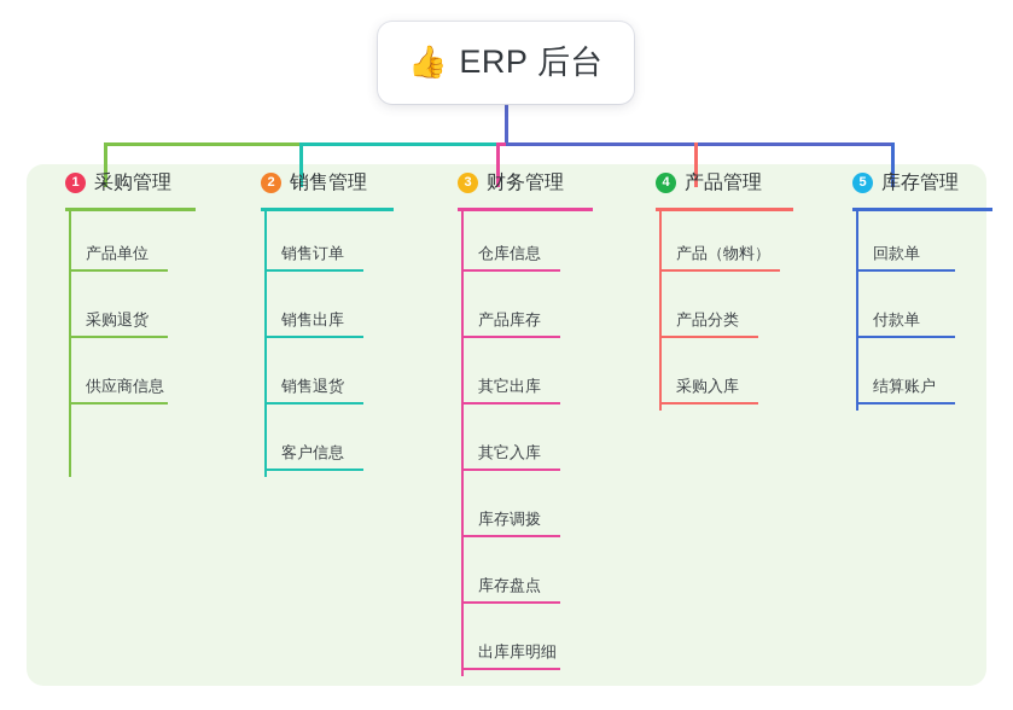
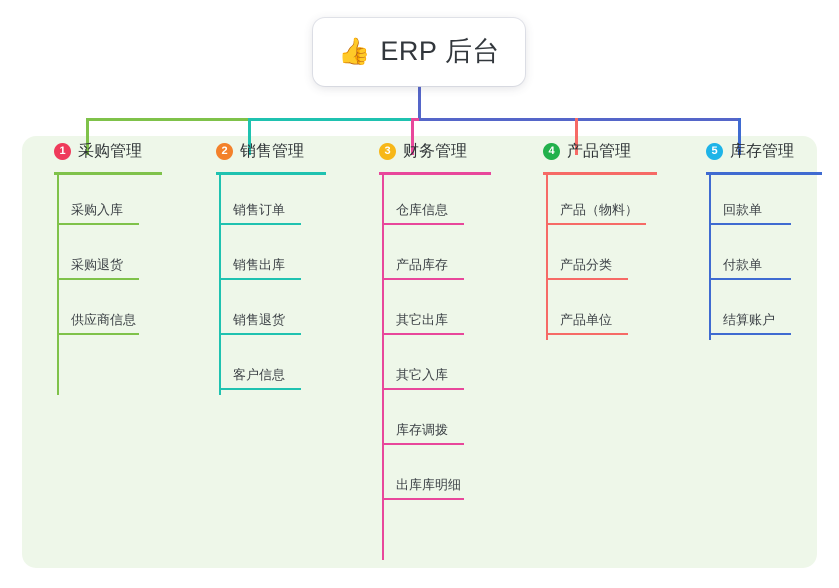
  👍
  ERP 后台
  1
  采购管理
- 产品单位
+ 采购入库
  采购退货
  供应商信息
  2
  销售管理
  销售订单
  销售出库
  销售退货
  客户信息
  3
  财务管理
  仓库信息
  产品库存
  其它出库
  其它入库
  库存调拨
- 库存盘点
  出库库明细
  4
  产品管理
  产品（物料）
  产品分类
- 采购入库
+ 产品单位
  5
  库存管理
  回款单
  付款单
  结算账户
